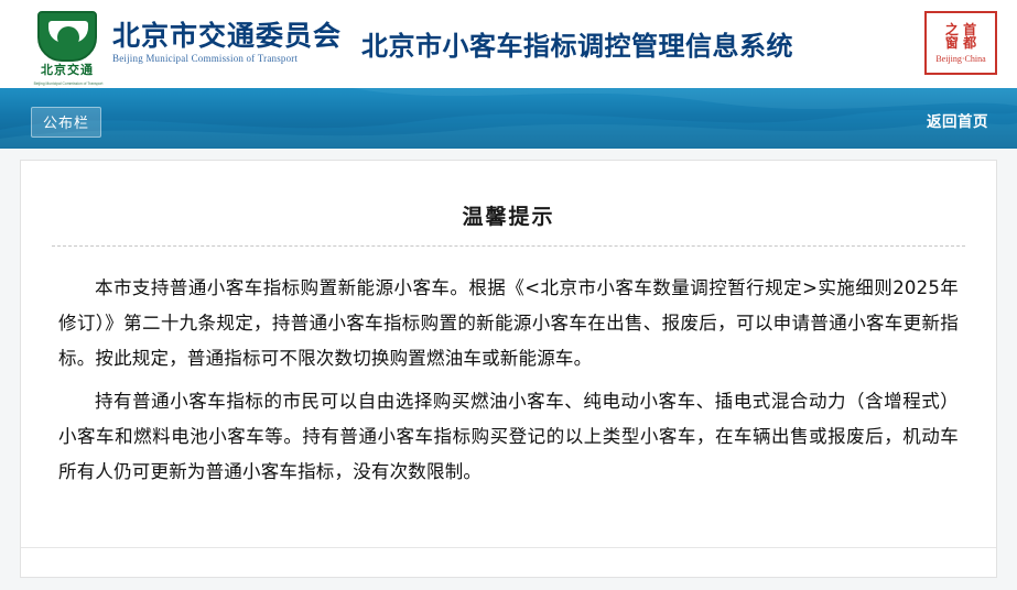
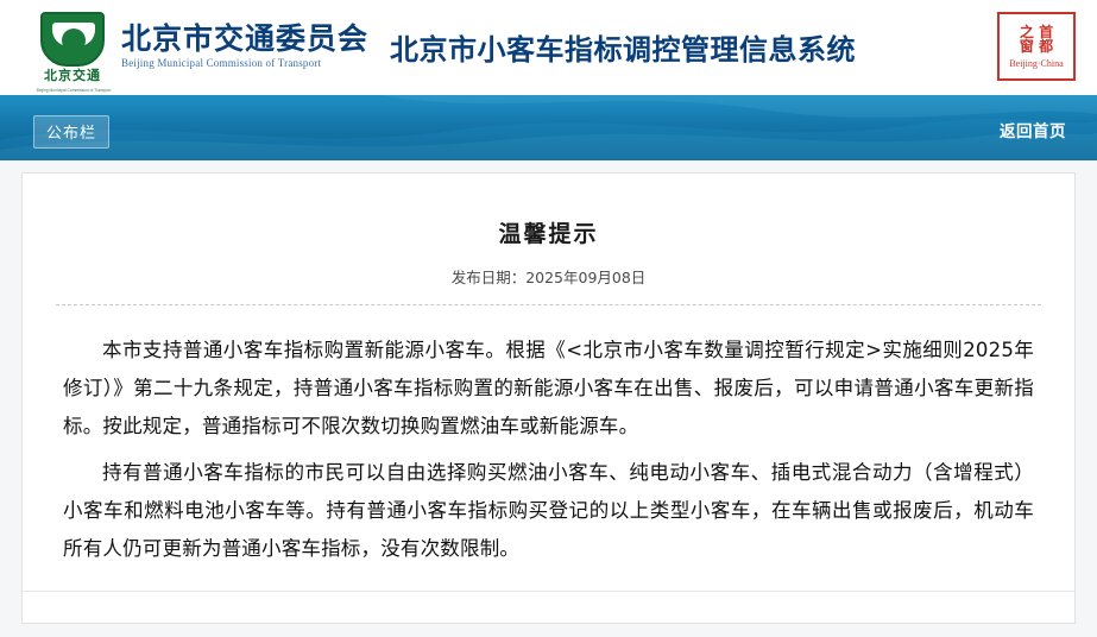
  北京交通
  北京市交通委员会
  Beijing Municipal Commission of Transport
  北京市小客车指标调控管理信息系统
  之 首
  窗 都
  Beijing·China
  公布栏
  返回首页
  温馨提示
+ 发布日期：2025年09月08日
  本市支持普通小客车指标购置新能源小客车。根据《<北京市小客车数量调控暂行规定>实施细则2025年修订）》第二十九条规定，持普通小客车指标购置的新能源小客车在出售、报废后，可以申请普通小客车更新指标。按此规定，普通指标可不限次数切换购置燃油车或新能源车。
  持有普通小客车指标的市民可以自由选择购买燃油小客车、纯电动小客车、插电式混合动力（含增程式）小客车和燃料电池小客车等。持有普通小客车指标购买登记的以上类型小客车，在车辆出售或报废后，机动车所有人仍可更新为普通小客车指标，没有次数限制。
